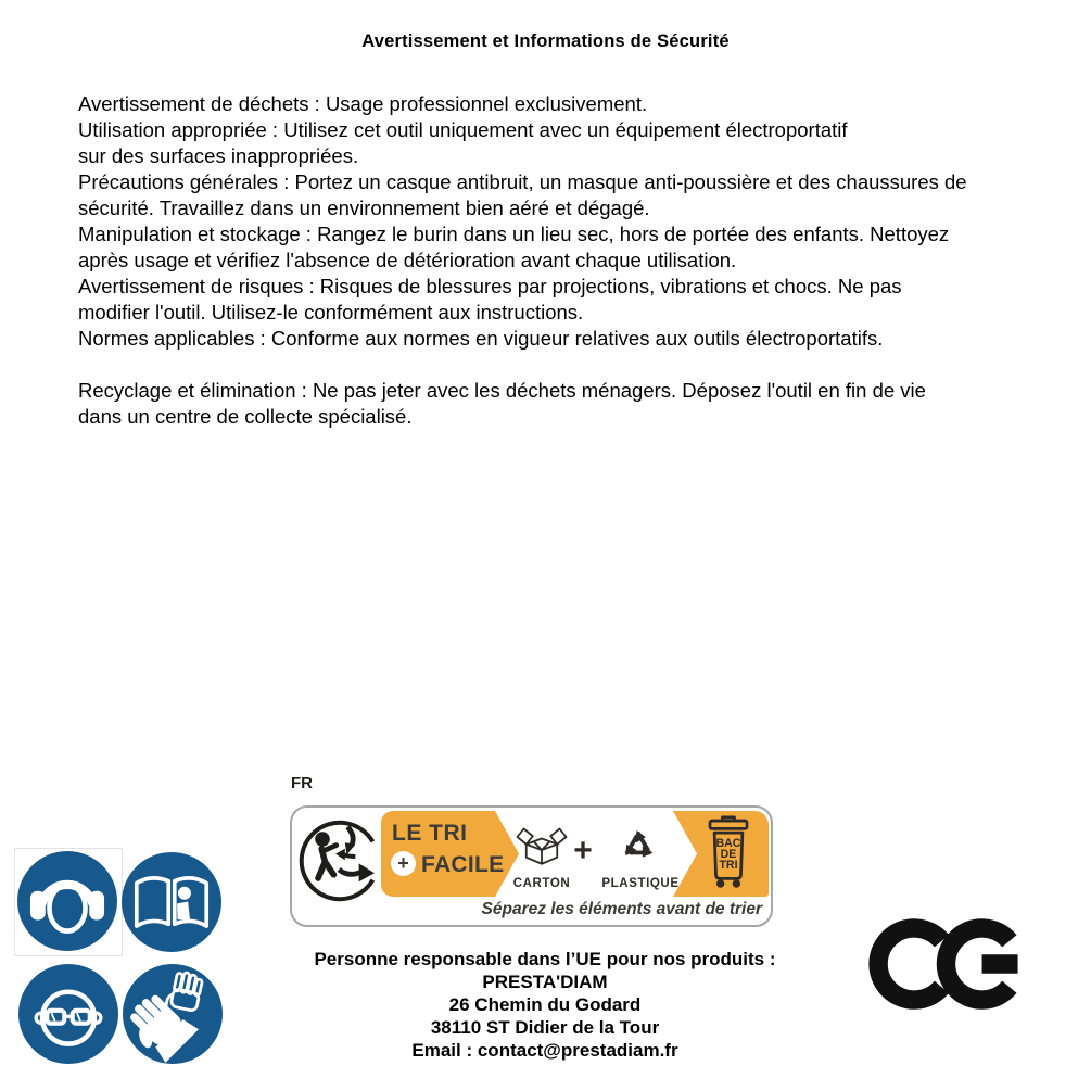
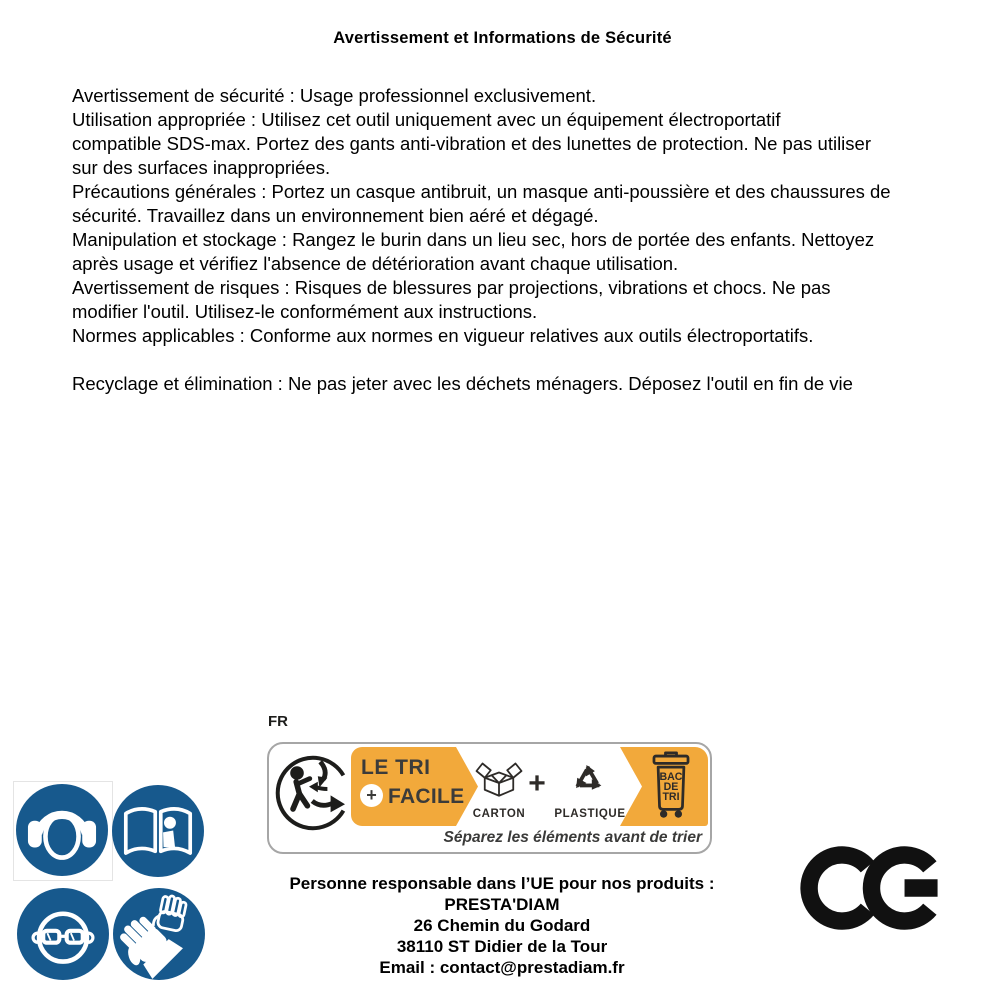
  Avertissement et Informations de Sécurité
- Avertissement de déchets : Usage professionnel exclusivement.
+ Avertissement de sécurité : Usage professionnel exclusivement.
  Utilisation appropriée : Utilisez cet outil uniquement avec un équipement électroportatif
+ compatible SDS-max. Portez des gants anti-vibration et des lunettes de protection. Ne pas utiliser
  sur des surfaces inappropriées.
  Précautions générales : Portez un casque antibruit, un masque anti-poussière et des chaussures de
  sécurité. Travaillez dans un environnement bien aéré et dégagé.
  Manipulation et stockage : Rangez le burin dans un lieu sec, hors de portée des enfants. Nettoyez
  après usage et vérifiez l'absence de détérioration avant chaque utilisation.
  Avertissement de risques : Risques de blessures par projections, vibrations et chocs. Ne pas
  modifier l'outil. Utilisez-le conformément aux instructions.
  Normes applicables : Conforme aux normes en vigueur relatives aux outils électroportatifs.
  Recyclage et élimination : Ne pas jeter avec les déchets ménagers. Déposez l'outil en fin de vie
- dans un centre de collecte spécialisé.
  FR
  LE TRI
  +
  FACILE
  CARTON
  +
  PLASTIQUE
  BAC
  DE
  TRI
  Séparez les éléments avant de trier
  Personne responsable dans l’UE pour nos produits :
  PRESTA'DIAM
  26 Chemin du Godard
  38110 ST Didier de la Tour
  Email : contact@prestadiam.fr
